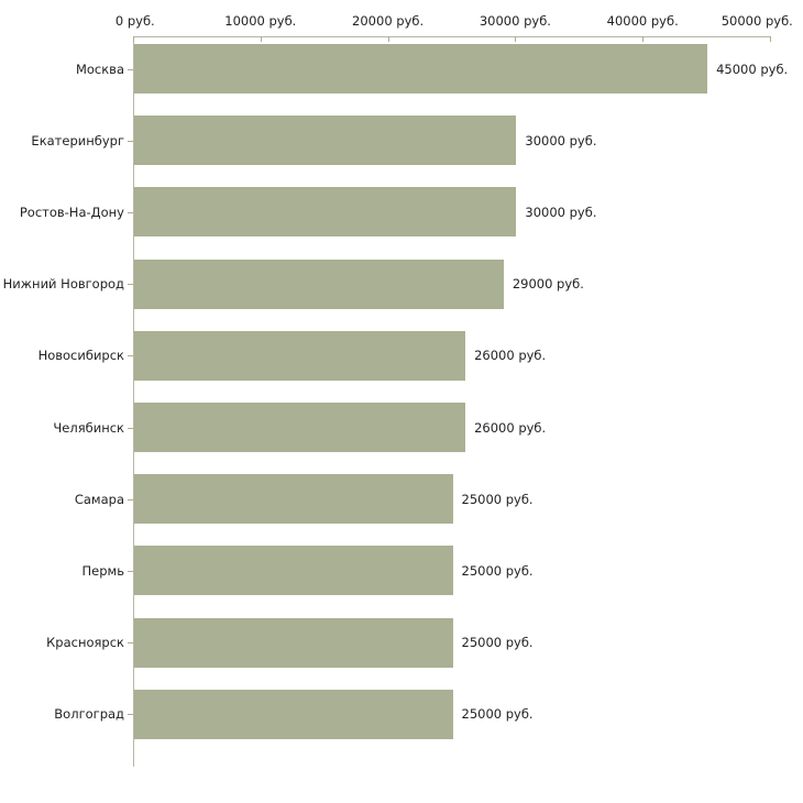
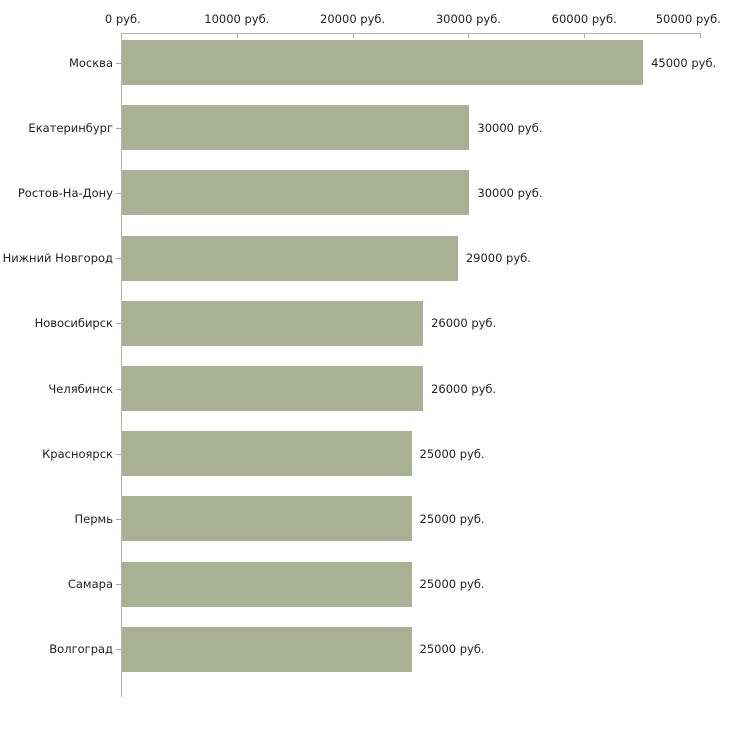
  0 руб.
  10000 руб.
  20000 руб.
  30000 руб.
- 40000 руб.
+ 60000 руб.
  50000 руб.
  Москва
  Екатеринбург
  Ростов-На-Дону
  Нижний Новгород
  Новосибирск
  Челябинск
- Самара
+ Красноярск
  Пермь
- Красноярск
+ Самара
  Волгоград
  45000 руб.
  30000 руб.
  30000 руб.
  29000 руб.
  26000 руб.
  26000 руб.
  25000 руб.
  25000 руб.
  25000 руб.
  25000 руб.
